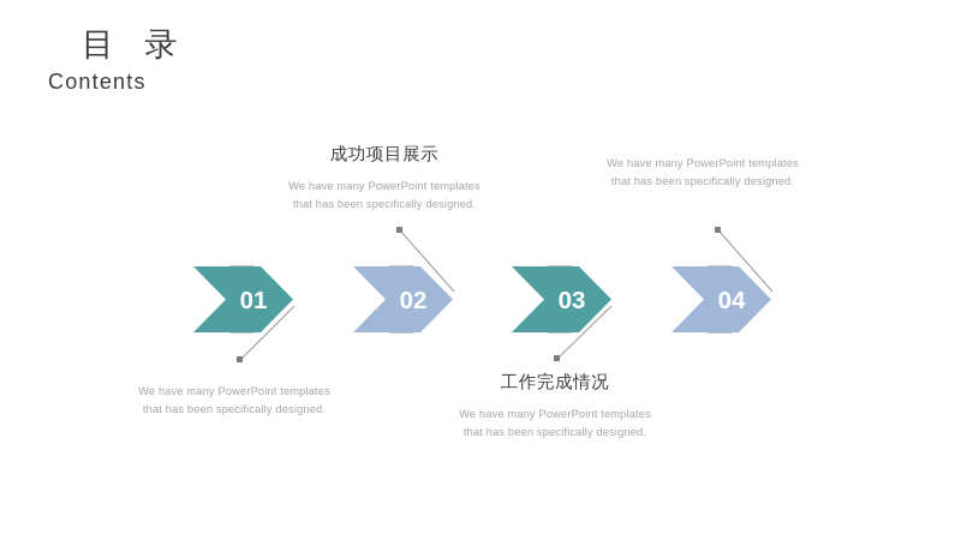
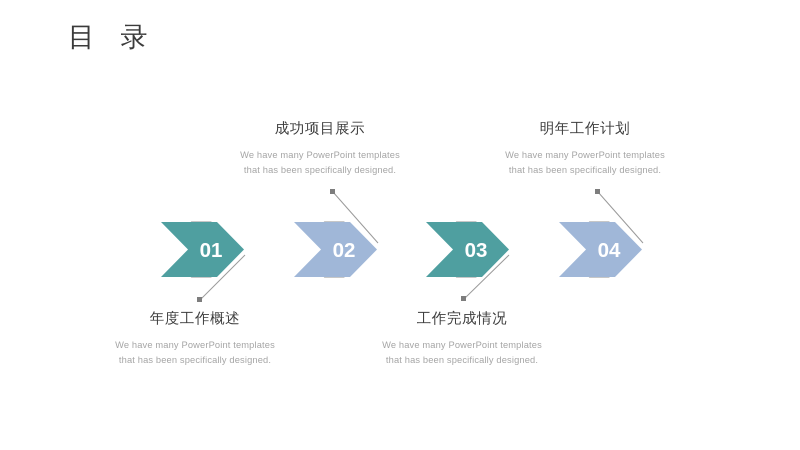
  目 录
- Contents
  01
  02
  03
  04
+ 年度工作概述
  We have many PowerPoint templates
  that has been specifically designed.
  成功项目展示
  We have many PowerPoint templates
  that has been specifically designed.
  工作完成情况
  We have many PowerPoint templates
  that has been specifically designed.
+ 明年工作计划
  We have many PowerPoint templates
  that has been specifically designed.
